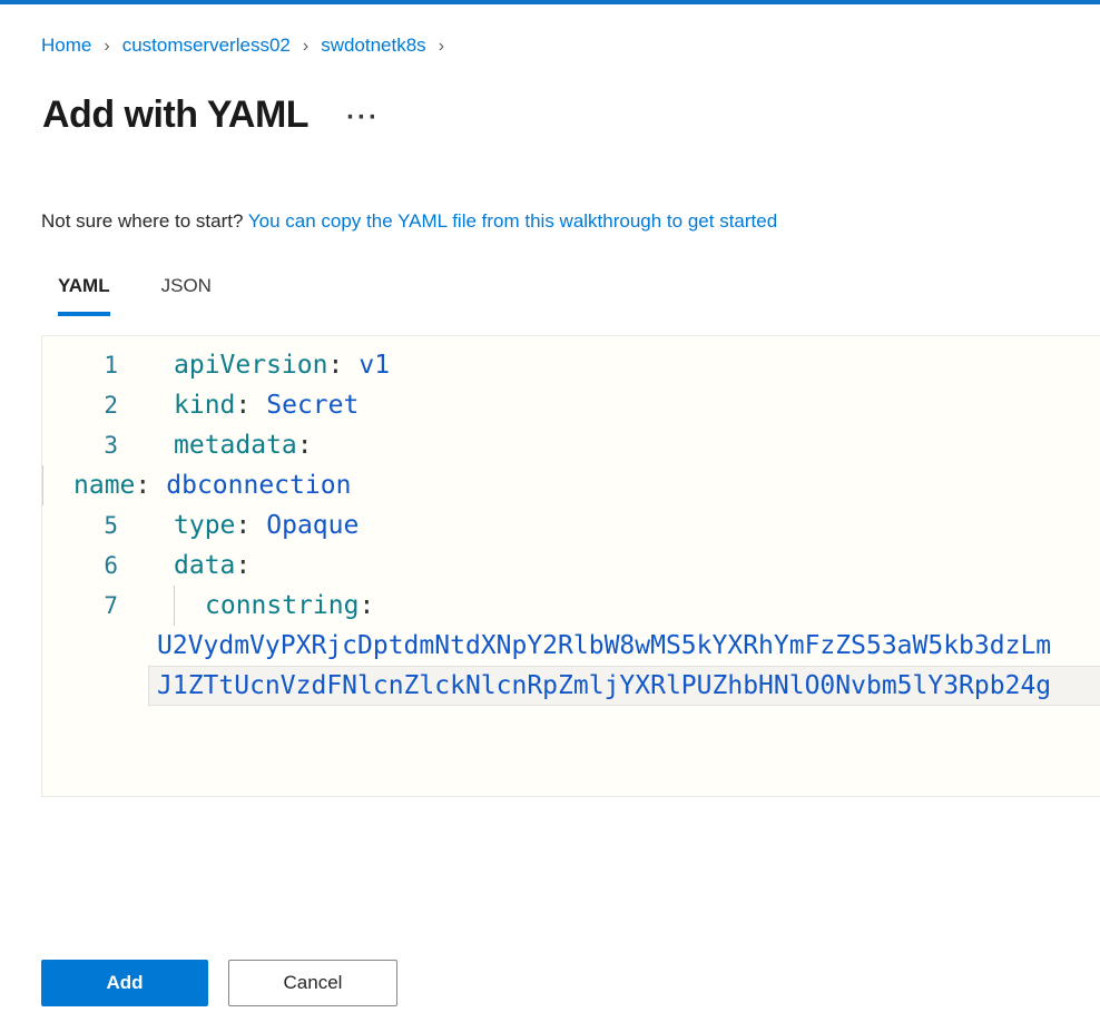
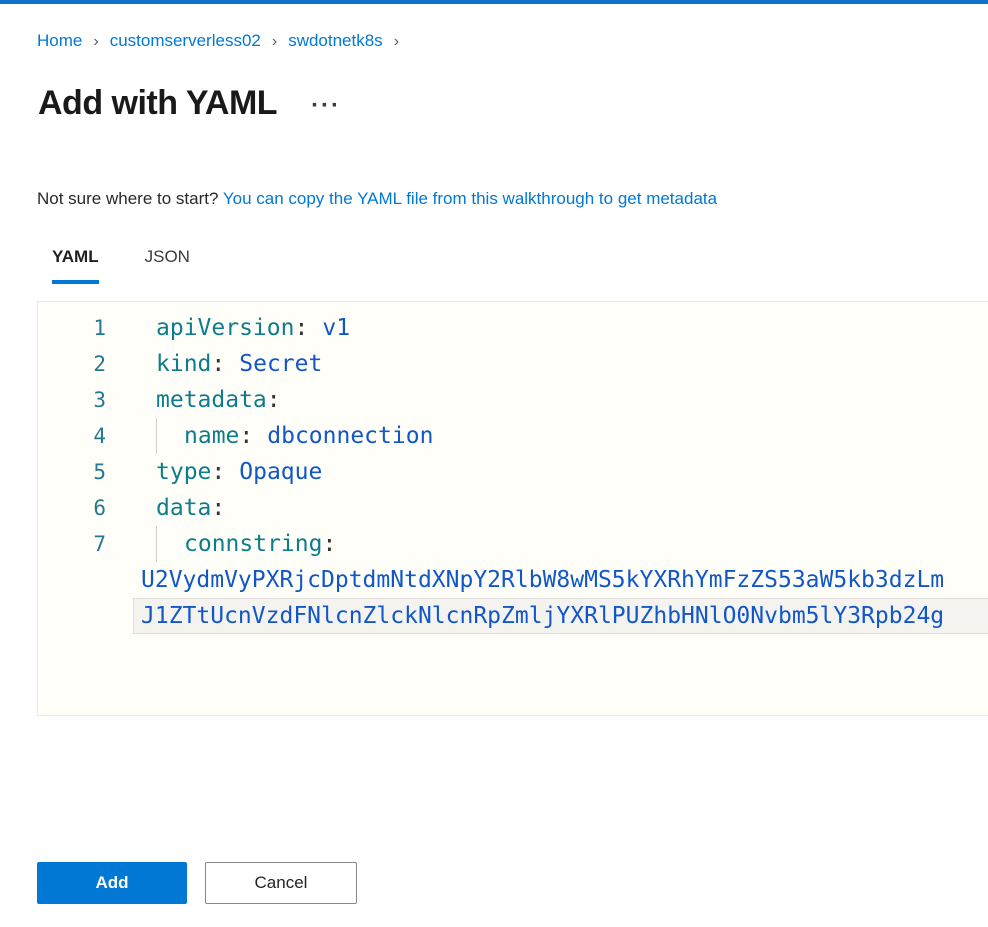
  Home › customserverless02 › swdotnetk8s ›
  Add with YAML
  ···
- Not sure where to start? You can copy the YAML file from this walkthrough to get started
+ Not sure where to start? You can copy the YAML file from this walkthrough to get metadata
  YAML
  JSON
  1
  apiVersion: v1
  2
  kind: Secret
  3
  metadata:
+ 4
  name: dbconnection
  5
  type: Opaque
  6
  data:
  7
  connstring:
  U2VydmVyPXRjcDptdmNtdXNpY2RlbW8wMS5kYXRhYmFzZS53aW5kb3dzLm
  J1ZTtUcnVzdFNlcnZlckNlcnRpZmljYXRlPUZhbHNlO0Nvbm5lY3Rpb24g
  Add
  Cancel
